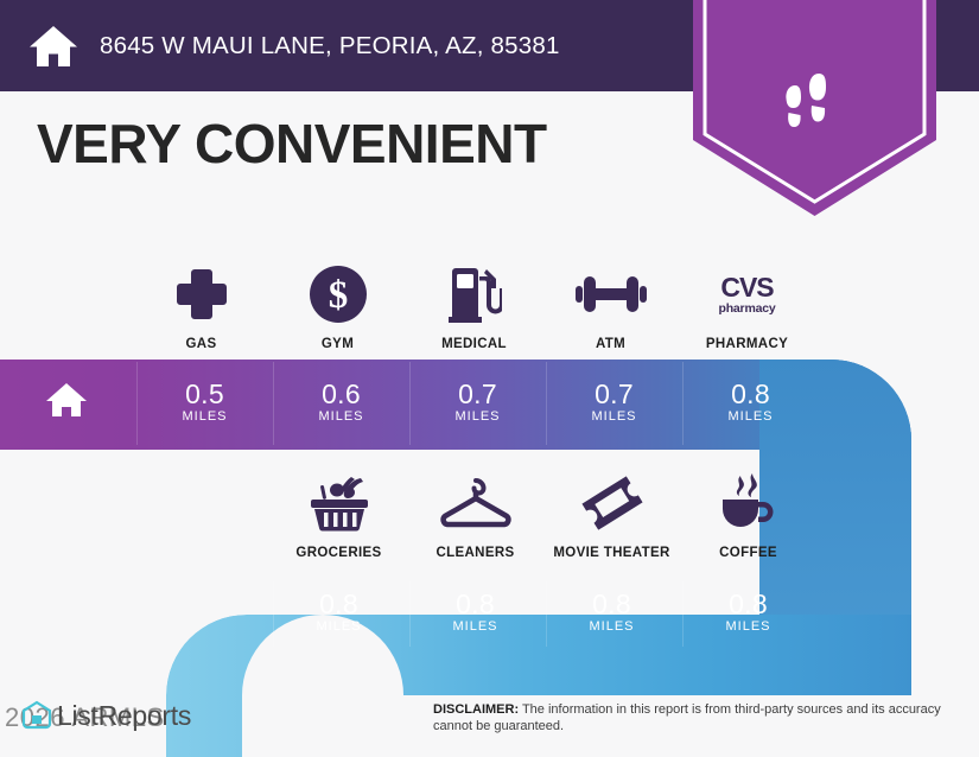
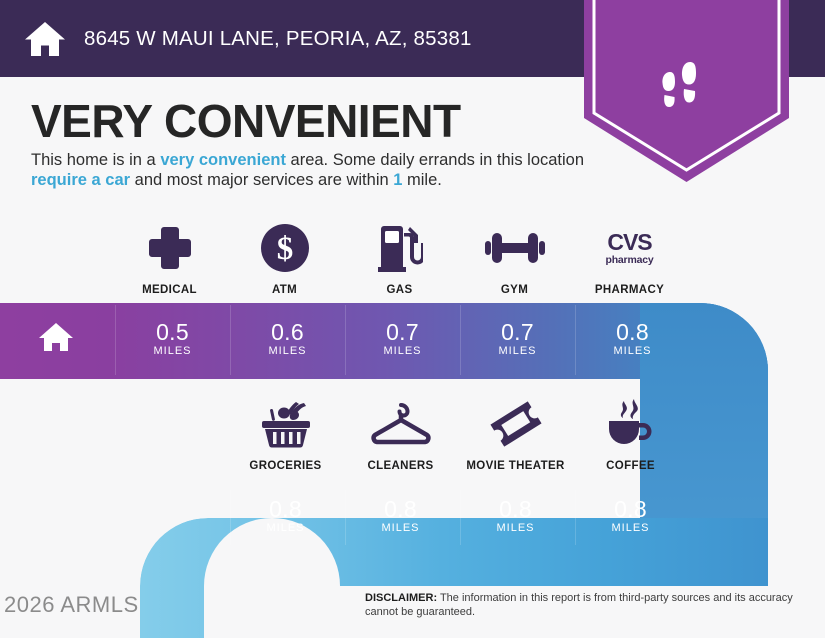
  8645 W MAUI LANE, PEORIA, AZ, 85381
  VERY CONVENIENT
+ This home is in a very convenient area. Some daily errands in this location require a car and most major services are within 1 mile.
- GAS
+ MEDICAL
  $
- GYM
+ ATM
- MEDICAL
+ GAS
- ATM
+ GYM
  CVS
  pharmacy
  PHARMACY
  0.5
  MILES
  0.6
  MILES
  0.7
  MILES
  0.7
  MILES
  0.8
  MILES
  GROCERIES
  CLEANERS
  MOVIE THEATER
  COFFEE
  0.8
  MILES
  0.8
  MILES
  0.8
  MILES
  0.8
  MILES
  2026 ARMLS
- ListReports
  DISCLAIMER: The information in this report is from third-party sources and its accuracy cannot be guaranteed.
